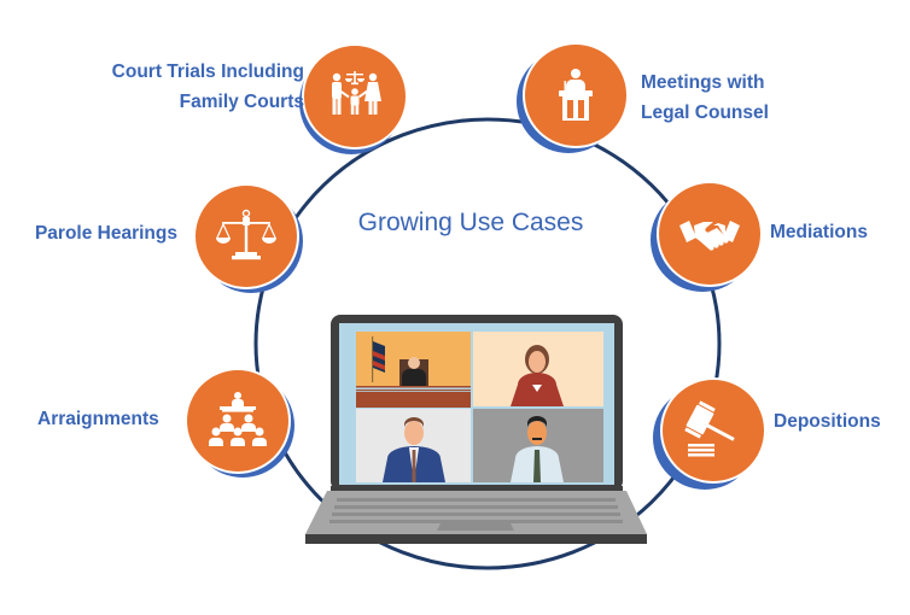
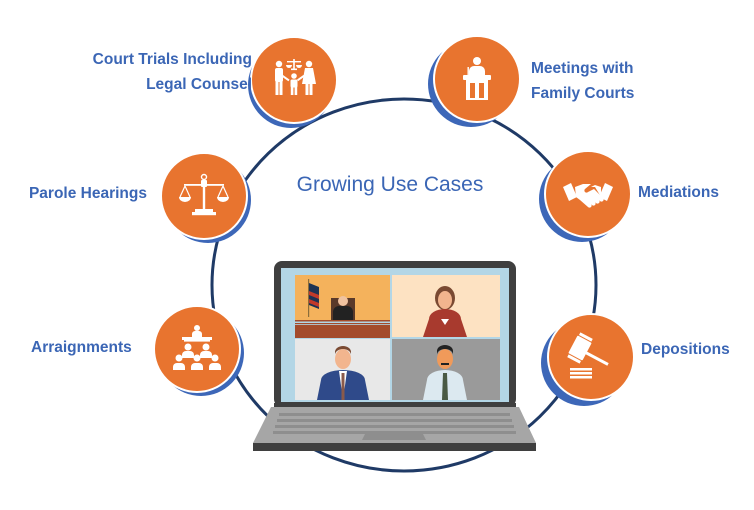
  Growing Use Cases
  Court Trials Including
- Family Courts
+ Legal Counsel
  Meetings with
- Legal Counsel
+ Family Courts
  Parole Hearings
  Mediations
  Arraignments
  Depositions
